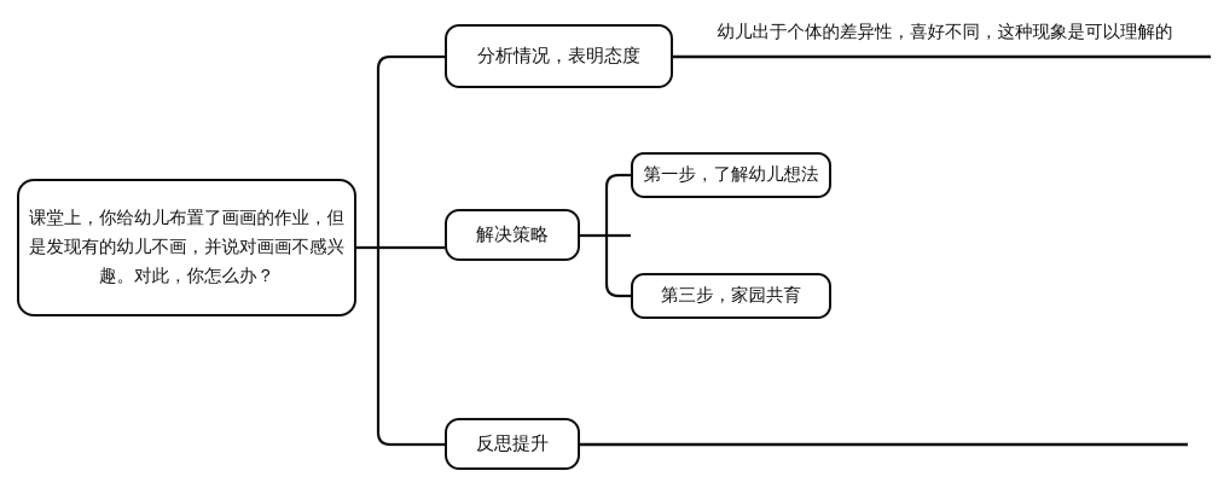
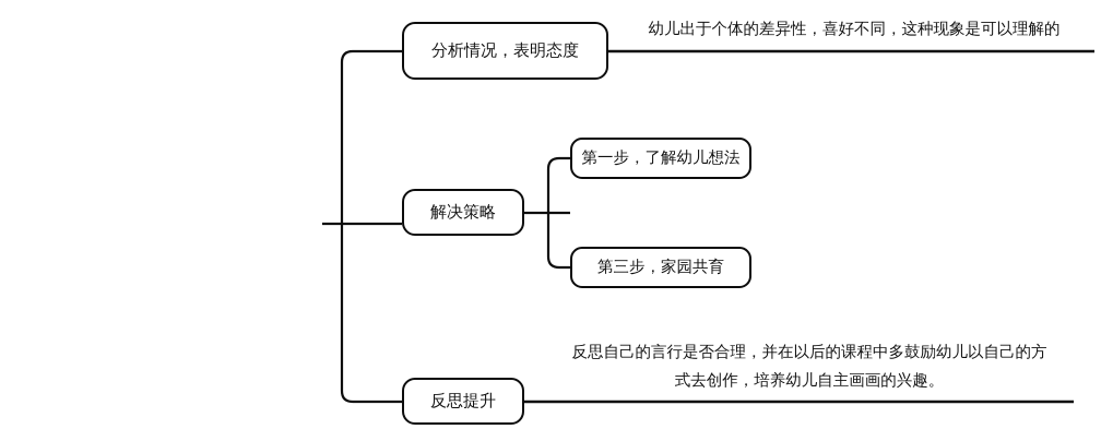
- 课堂上，你给幼儿布置了画画的作业，但是发现有的幼儿不画，并说对画画不感兴趣。对此，你怎么办？
  分析情况，表明态度
  解决策略
  反思提升
  第一步，了解幼儿想法
  第三步，家园共育
  幼儿出于个体的差异性，喜好不同，这种现象是可以理解的
+ 反思自己的言行是否合理，并在以后的课程中多鼓励幼儿以自己的方
+ 式去创作，培养幼儿自主画画的兴趣。
